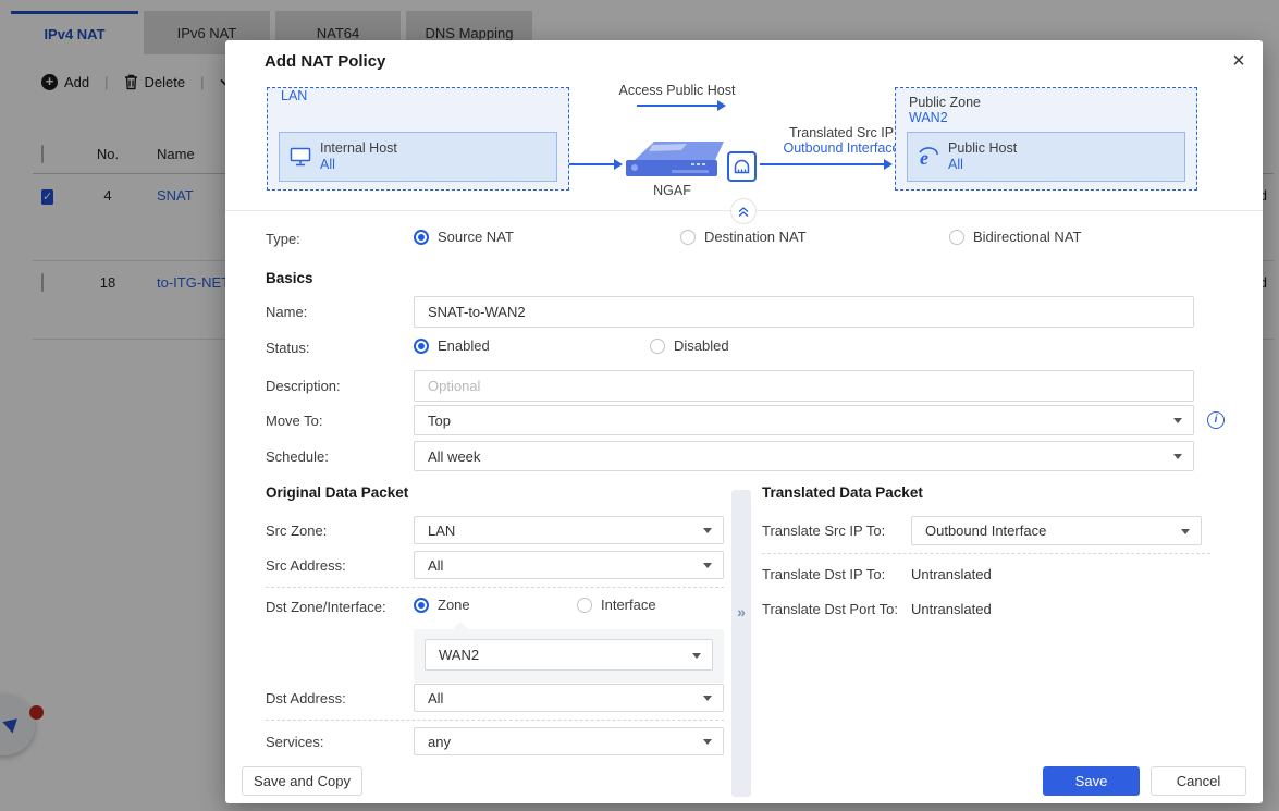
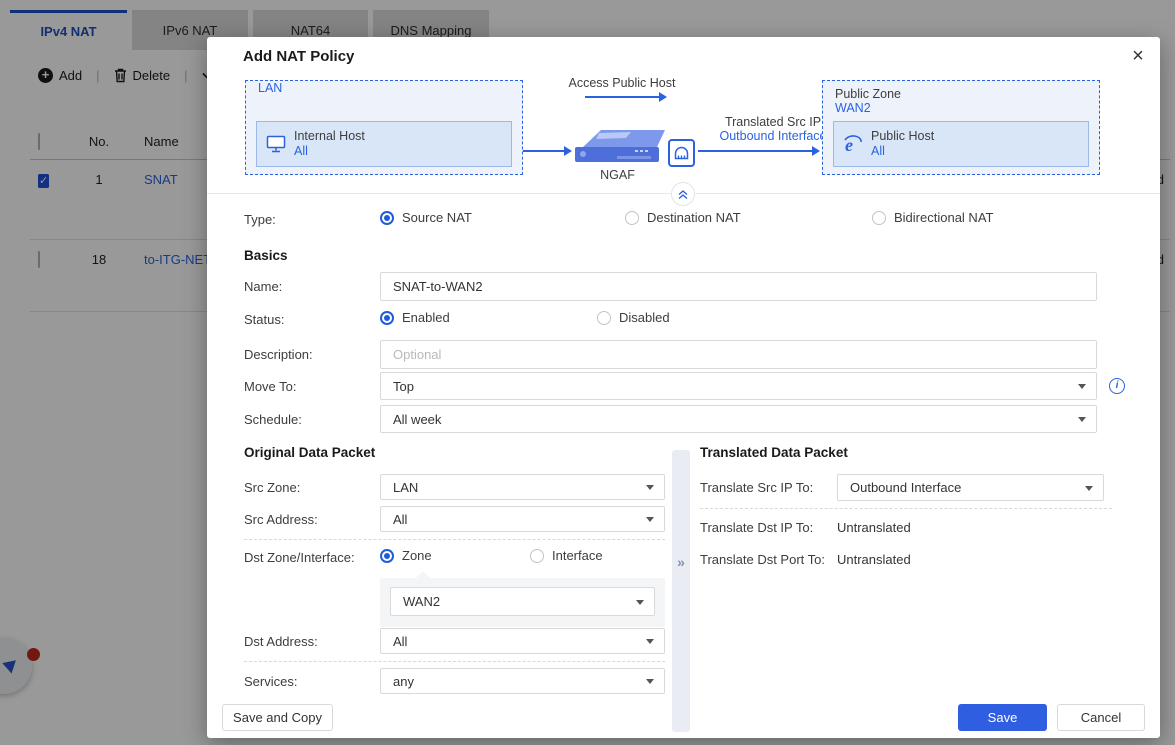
  IPv4 NAT
  IPv6 NAT
  NAT64
  DNS Mapping
  +
  Add
  |
  Delete
  |
  No.
  Name
  ✓
- 4
+ 1
  SNAT
  d
  18
  to-ITG-NE
  d
  Add NAT Policy
  ×
  LAN
  Internal Host
  All
  Access Public Host
  NGAF
  Translated Src IP
  Outbound Interfac
  Public Zone
  WAN2
  e
  Public Host
  All
  Type:
  Source NAT
  Destination NAT
  Bidirectional NAT
  Basics
  Name:
  SNAT-to-WAN2
  Status:
  Enabled
  Disabled
  Description:
  Optional
  Move To:
  Top
  i
  Schedule:
  All week
  Original Data Packet
  Src Zone:
  LAN
  Src Address:
  All
  Dst Zone/Interface:
  Zone
  Interface
  WAN2
  Dst Address:
  All
  Services:
  any
  »
  Translated Data Packet
  Translate Src IP To:
  Outbound Interface
  Translate Dst IP To:
  Untranslated
  Translate Dst Port To:
  Untranslated
  Save and Copy
  Save
  Cancel
